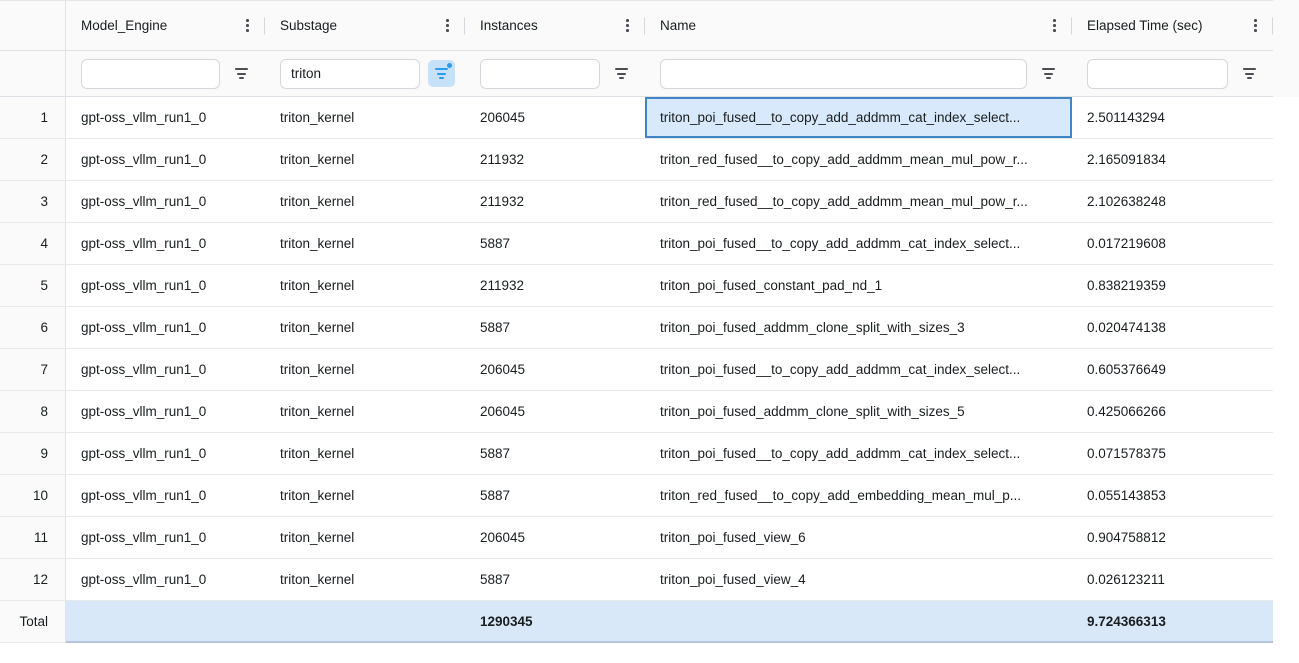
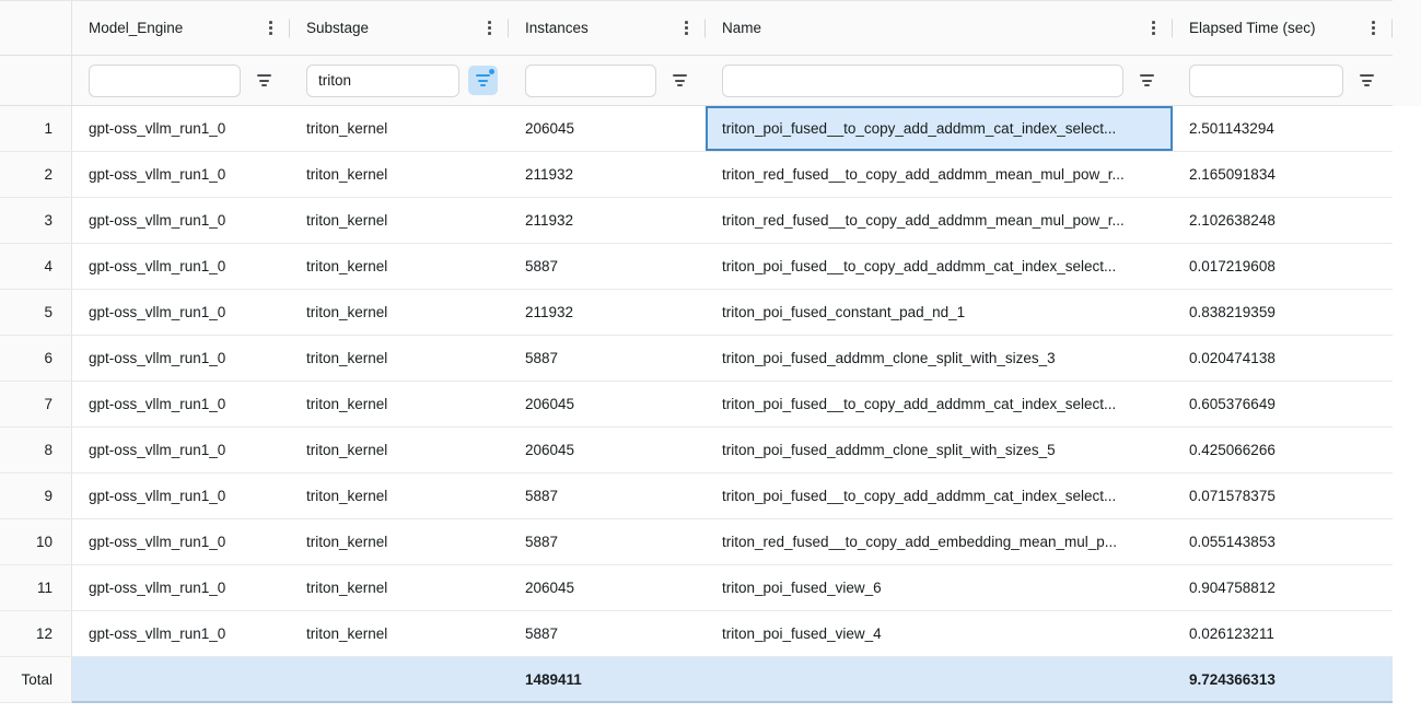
  Model_Engine
  Substage
  Instances
  Name
  Elapsed Time (sec)
  triton
  1
  gpt-oss_vllm_run1_0
  triton_kernel
  206045
  triton_poi_fused__to_copy_add_addmm_cat_index_select...
  2.501143294
  2
  gpt-oss_vllm_run1_0
  triton_kernel
  211932
  triton_red_fused__to_copy_add_addmm_mean_mul_pow_r...
  2.165091834
  3
  gpt-oss_vllm_run1_0
  triton_kernel
  211932
  triton_red_fused__to_copy_add_addmm_mean_mul_pow_r...
  2.102638248
  4
  gpt-oss_vllm_run1_0
  triton_kernel
  5887
  triton_poi_fused__to_copy_add_addmm_cat_index_select...
  0.017219608
  5
  gpt-oss_vllm_run1_0
  triton_kernel
  211932
  triton_poi_fused_constant_pad_nd_1
  0.838219359
  6
  gpt-oss_vllm_run1_0
  triton_kernel
  5887
  triton_poi_fused_addmm_clone_split_with_sizes_3
  0.020474138
  7
  gpt-oss_vllm_run1_0
  triton_kernel
  206045
  triton_poi_fused__to_copy_add_addmm_cat_index_select...
  0.605376649
  8
  gpt-oss_vllm_run1_0
  triton_kernel
  206045
  triton_poi_fused_addmm_clone_split_with_sizes_5
  0.425066266
  9
  gpt-oss_vllm_run1_0
  triton_kernel
  5887
  triton_poi_fused__to_copy_add_addmm_cat_index_select...
  0.071578375
  10
  gpt-oss_vllm_run1_0
  triton_kernel
  5887
  triton_red_fused__to_copy_add_embedding_mean_mul_p...
  0.055143853
  11
  gpt-oss_vllm_run1_0
  triton_kernel
  206045
  triton_poi_fused_view_6
  0.904758812
  12
  gpt-oss_vllm_run1_0
  triton_kernel
  5887
  triton_poi_fused_view_4
  0.026123211
  Total
- 1290345
+ 1489411
  9.724366313
